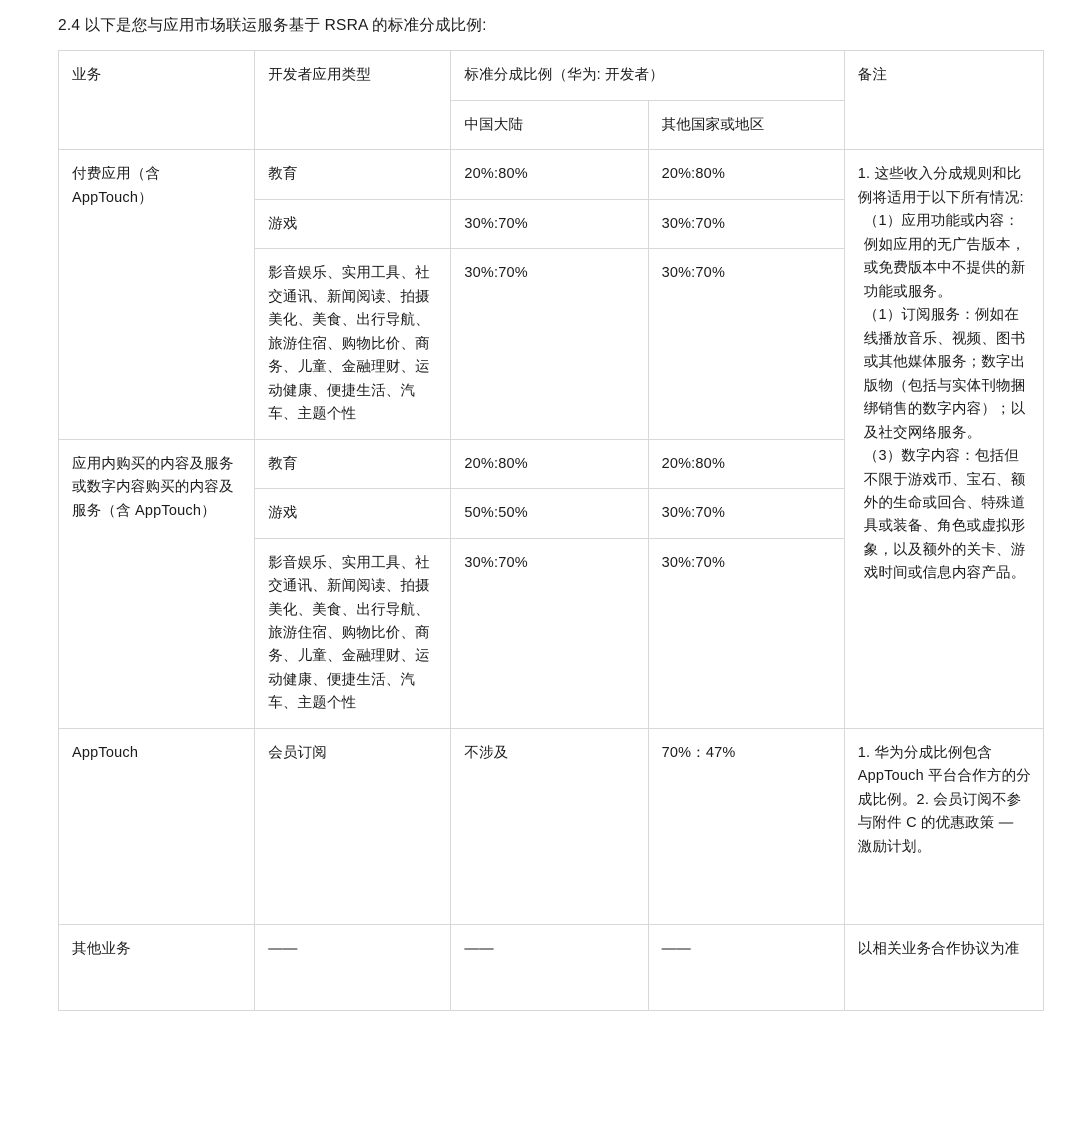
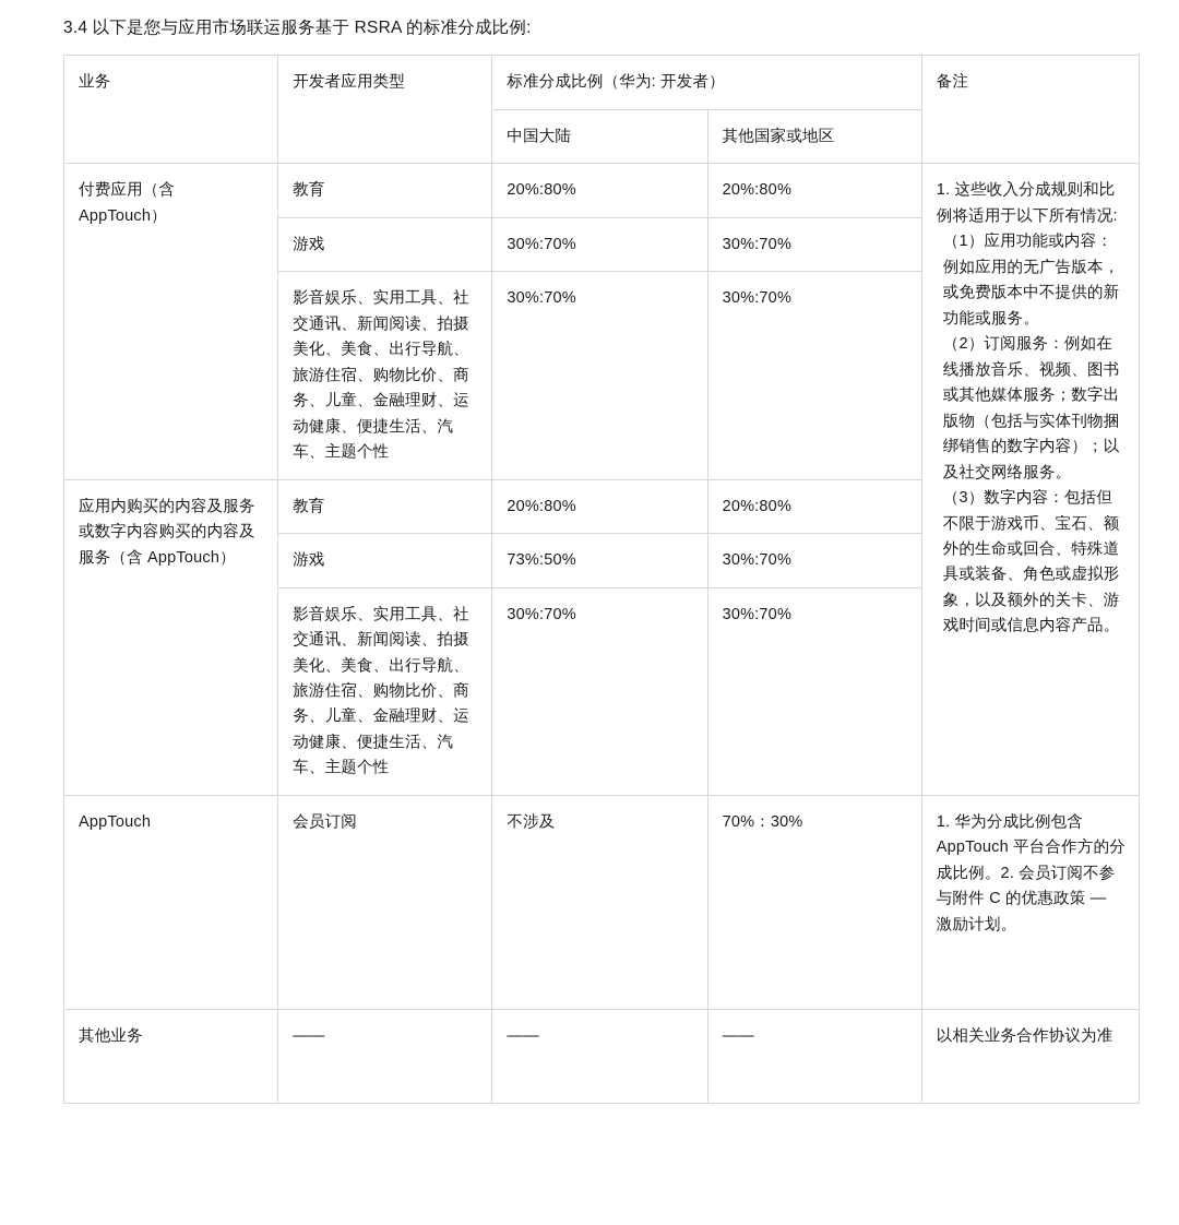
- 2.4 以下是您与应用市场联运服务基于 RSRA 的标准分成比例:
+ 3.4 以下是您与应用市场联运服务基于 RSRA 的标准分成比例:
  业务	开发者应用类型	标准分成比例（华为: 开发者）	备注
  中国大陆	其他国家或地区
- 付费应用（含 AppTouch）	教育	20%:80%	20%:80%	1. 这些收入分成规则和比例将适用于以下所有情况: （1）应用功能或内容：例如应用的无广告版本，或免费版本中不提供的新功能或服务。 （1）订阅服务：例如在线播放音乐、视频、图书或其他媒体服务；数字出版物（包括与实体刊物捆绑销售的数字内容）；以及社交网络服务。 （3）数字内容：包括但不限于游戏币、宝石、额外的生命或回合、特殊道具或装备、角色或虚拟形象，以及额外的关卡、游戏时间或信息内容产品。
+ 付费应用（含 AppTouch）	教育	20%:80%	20%:80%	1. 这些收入分成规则和比例将适用于以下所有情况: （1）应用功能或内容：例如应用的无广告版本，或免费版本中不提供的新功能或服务。 （2）订阅服务：例如在线播放音乐、视频、图书或其他媒体服务；数字出版物（包括与实体刊物捆绑销售的数字内容）；以及社交网络服务。 （3）数字内容：包括但不限于游戏币、宝石、额外的生命或回合、特殊道具或装备、角色或虚拟形象，以及额外的关卡、游戏时间或信息内容产品。
  游戏	30%:70%	30%:70%
  影音娱乐、实用工具、社交通讯、新闻阅读、拍摄美化、美食、出行导航、旅游住宿、购物比价、商务、儿童、金融理财、运动健康、便捷生活、汽车、主题个性	30%:70%	30%:70%
  应用内购买的内容及服务或数字内容购买的内容及服务（含 AppTouch）	教育	20%:80%	20%:80%
- 游戏	50%:50%	30%:70%
+ 游戏	73%:50%	30%:70%
  影音娱乐、实用工具、社交通讯、新闻阅读、拍摄美化、美食、出行导航、旅游住宿、购物比价、商务、儿童、金融理财、运动健康、便捷生活、汽车、主题个性	30%:70%	30%:70%
- AppTouch	会员订阅	不涉及	70%：47%	1. 华为分成比例包含 AppTouch 平台合作方的分成比例。2. 会员订阅不参与附件 C 的优惠政策 — 激励计划。
+ AppTouch	会员订阅	不涉及	70%：30%	1. 华为分成比例包含 AppTouch 平台合作方的分成比例。2. 会员订阅不参与附件 C 的优惠政策 — 激励计划。
  其他业务	——	——	——	以相关业务合作协议为准
